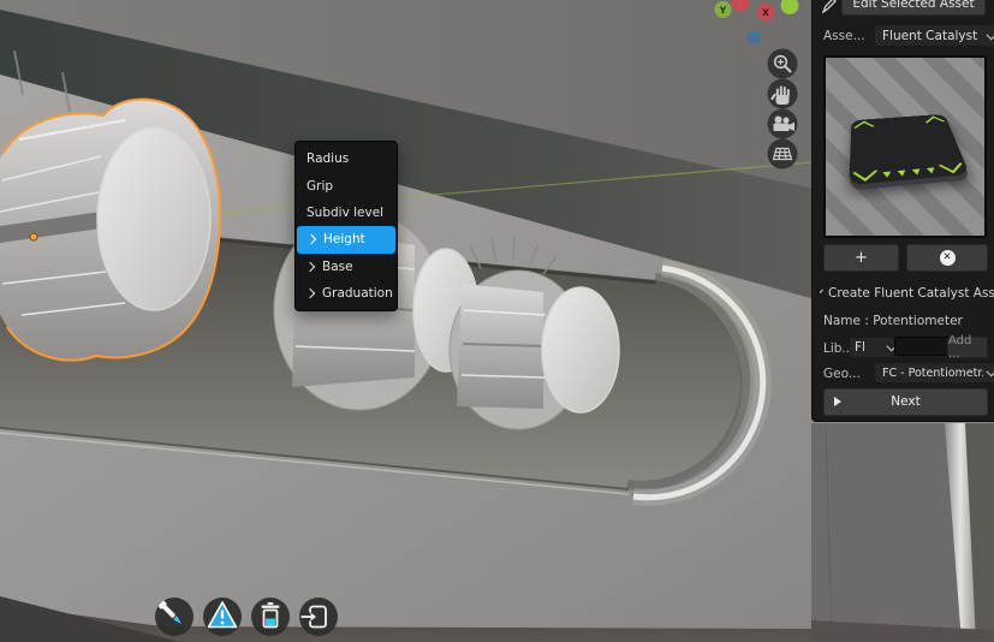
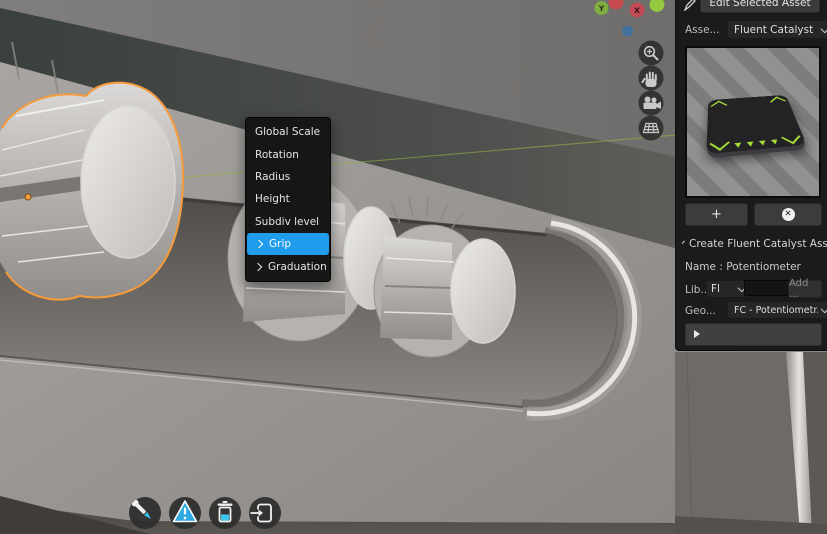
  Y
  X
+ Global Scale
+ Rotation
  Radius
- Grip
+ Height
  Subdiv level
- Height
+ Grip
- Base
  Graduation
  Edit Selected Asset
  Asse...
  Fluent Catalyst
  +
  ✕
  Create Fluent Catalyst Ass
  Name : Potentiometer
  Fl
  Add ...
  Geo...
  FC - Potentiometr
- Next
